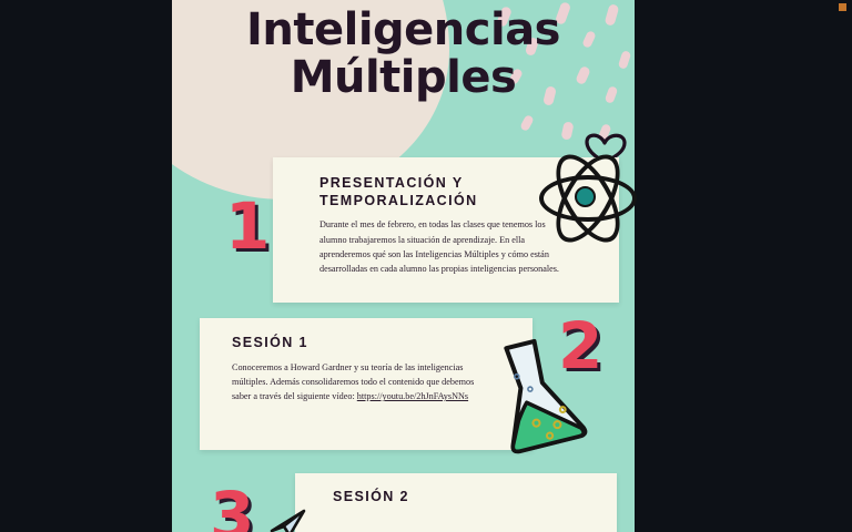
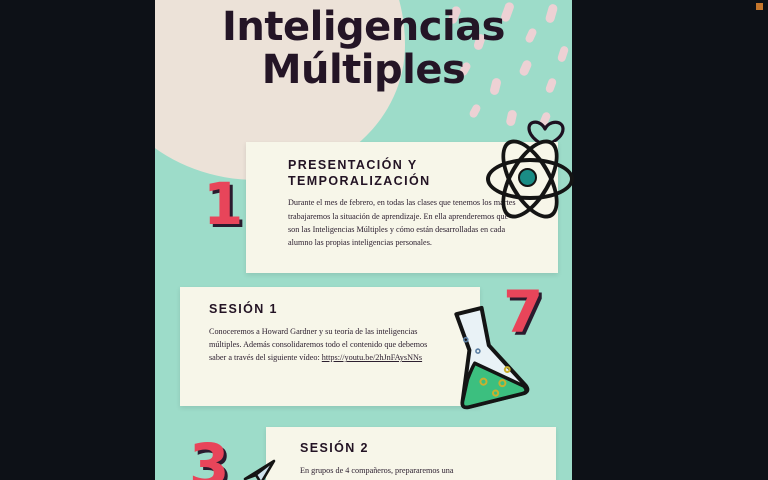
  Inteligencias
  Múltiples
  PRESENTACIÓN Y
  TEMPORALIZACIÓN
- Durante el mes de febrero, en todas las clases que tenemos los alumno trabajaremos la situación de aprendizaje. En ella aprenderemos qué son las Inteligencias Múltiples y cómo están desarrolladas en cada alumno las propias inteligencias personales.
+ Durante el mes de febrero, en todas las clases que tenemos los martes trabajaremos la situación de aprendizaje. En ella aprenderemos qué son las Inteligencias Múltiples y cómo están desarrolladas en cada alumno las propias inteligencias personales.
  SESIÓN 1
  Conoceremos a Howard Gardner y su teoría de las inteligencias múltiples. Además consolidaremos todo el contenido que debemos saber a través del siguiente vídeo: https://youtu.be/2hJnFAysNNs
  SESIÓN 2
+ En grupos de 4 compañeros, prepararemos una
  1
- 2
+ 7
  3
